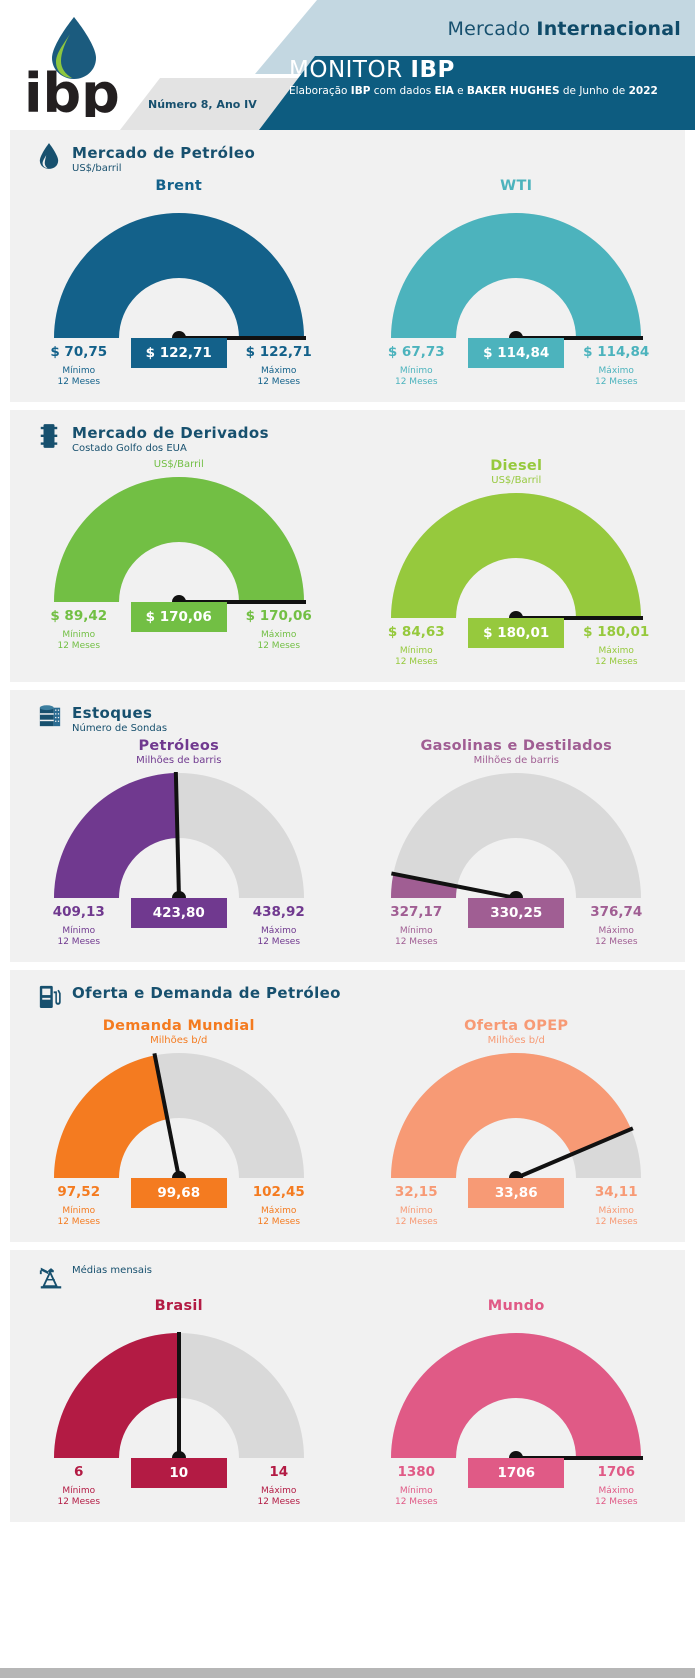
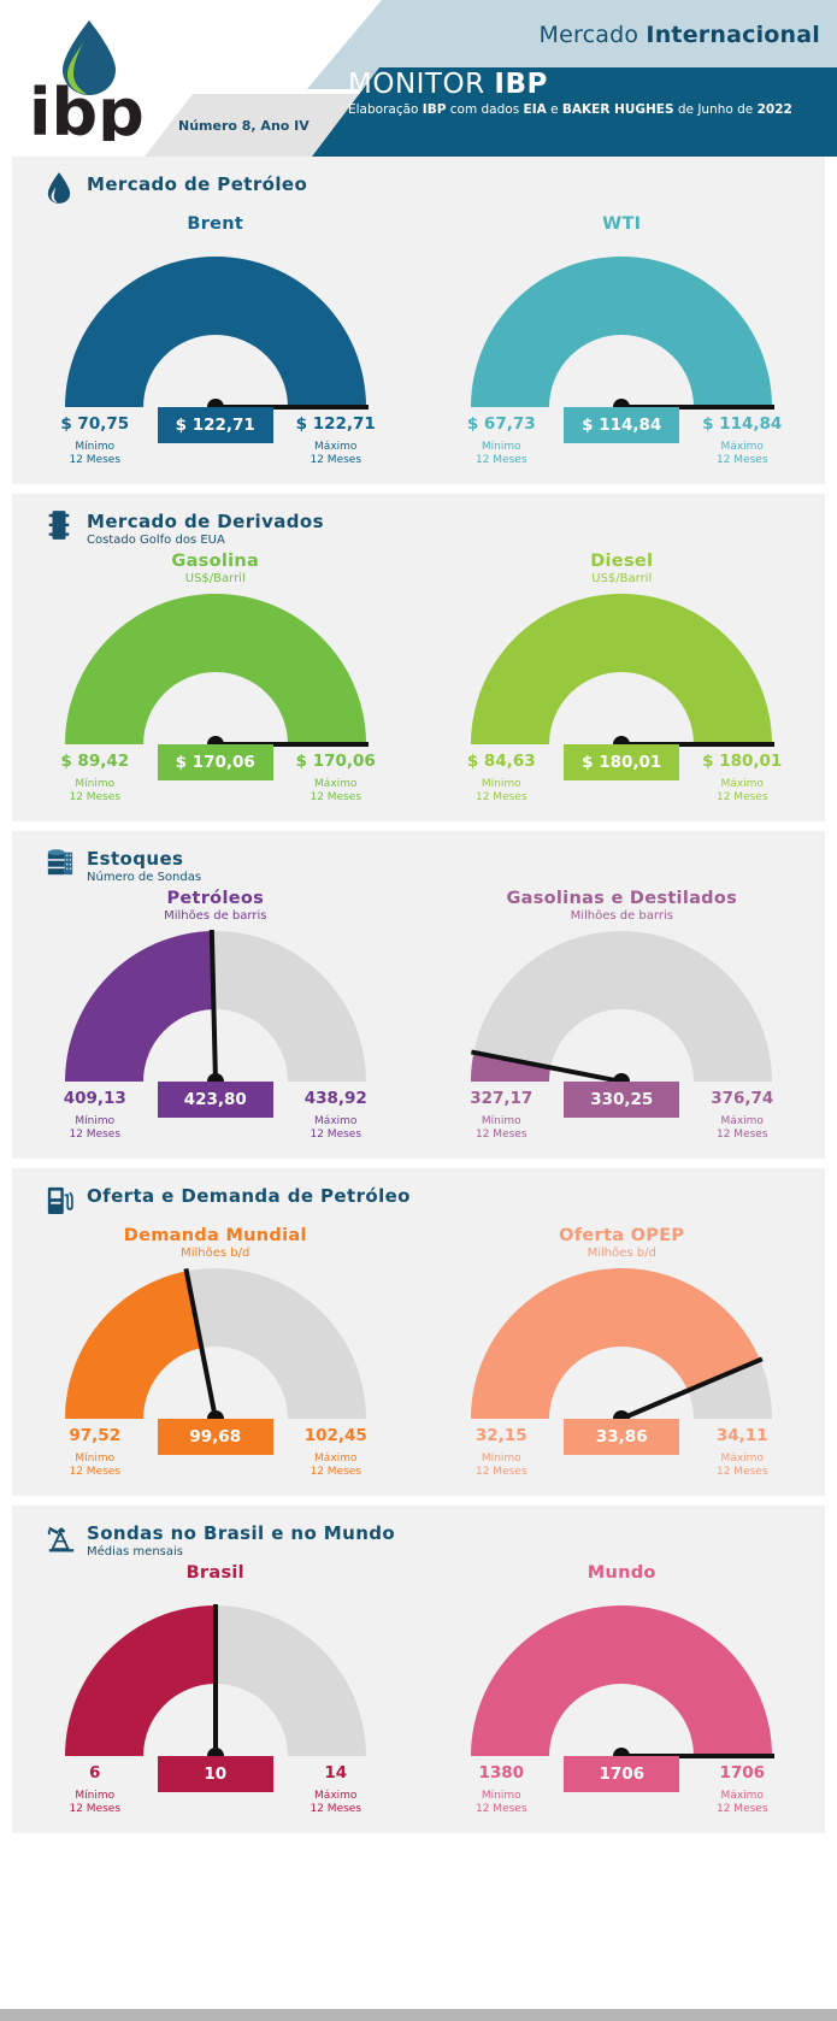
  ibp
  Mercado Internacional
  MONITOR IBP
  Elaboração IBP com dados EIA e BAKER HUGHES de Junho de 2022
  Número 8, Ano IV
  Mercado de Petróleo
- US$/barril
  Brent
  $ 70,75
  Mínimo
  12 Meses
  $ 122,71
  Máximo
  12 Meses
  $ 122,71
  WTI
  $ 67,73
  Mínimo
  12 Meses
  $ 114,84
  Máximo
  12 Meses
  $ 114,84
  Mercado de Derivados
  Costado Golfo dos EUA
+ Gasolina
  US$/Barril
  $ 89,42
  Mínimo
  12 Meses
  $ 170,06
  Máximo
  12 Meses
  $ 170,06
  Diesel
  US$/Barril
  $ 84,63
  Mínimo
  12 Meses
  $ 180,01
  Máximo
  12 Meses
  $ 180,01
  Estoques
  Número de Sondas
  Petróleos
  Milhões de barris
  409,13
  Mínimo
  12 Meses
  438,92
  Máximo
  12 Meses
  423,80
  Gasolinas e Destilados
  Milhões de barris
  327,17
  Mínimo
  12 Meses
  376,74
  Máximo
  12 Meses
  330,25
  Oferta e Demanda de Petróleo
  Demanda Mundial
  Milhões b/d
  97,52
  Mínimo
  12 Meses
  102,45
  Máximo
  12 Meses
  99,68
  Oferta OPEP
  Milhões b/d
  32,15
  Mínimo
  12 Meses
  34,11
  Máximo
  12 Meses
  33,86
+ Sondas no Brasil e no Mundo
  Médias mensais
  Brasil
  6
  Mínimo
  12 Meses
  14
  Máximo
  12 Meses
  10
  Mundo
  1380
  Mínimo
  12 Meses
  1706
  Máximo
  12 Meses
  1706
